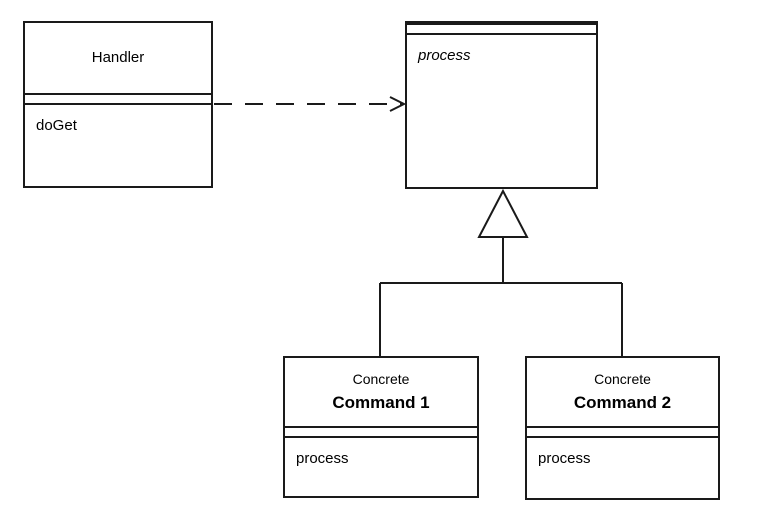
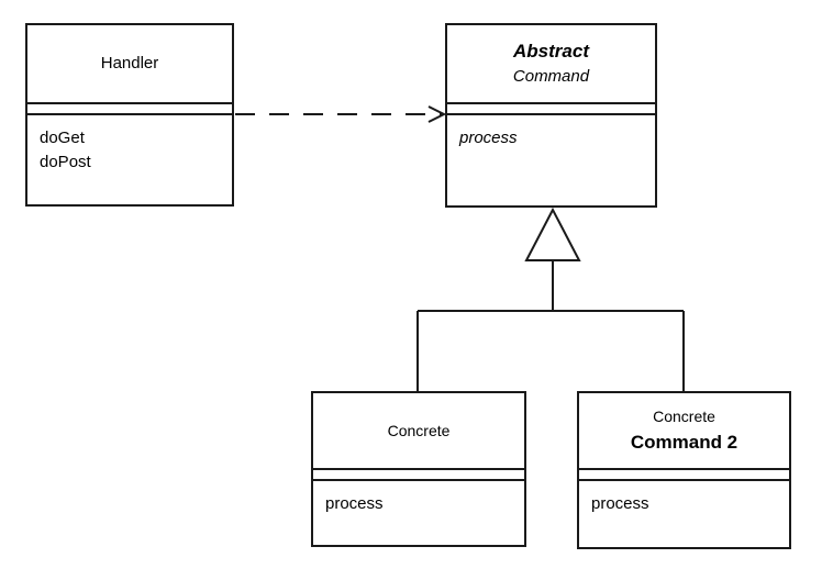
  Handler
  doGet
+ doPost
+ Abstract
+ Command
  process
  Concrete
- Command 1
  process
  Concrete
  Command 2
  process
